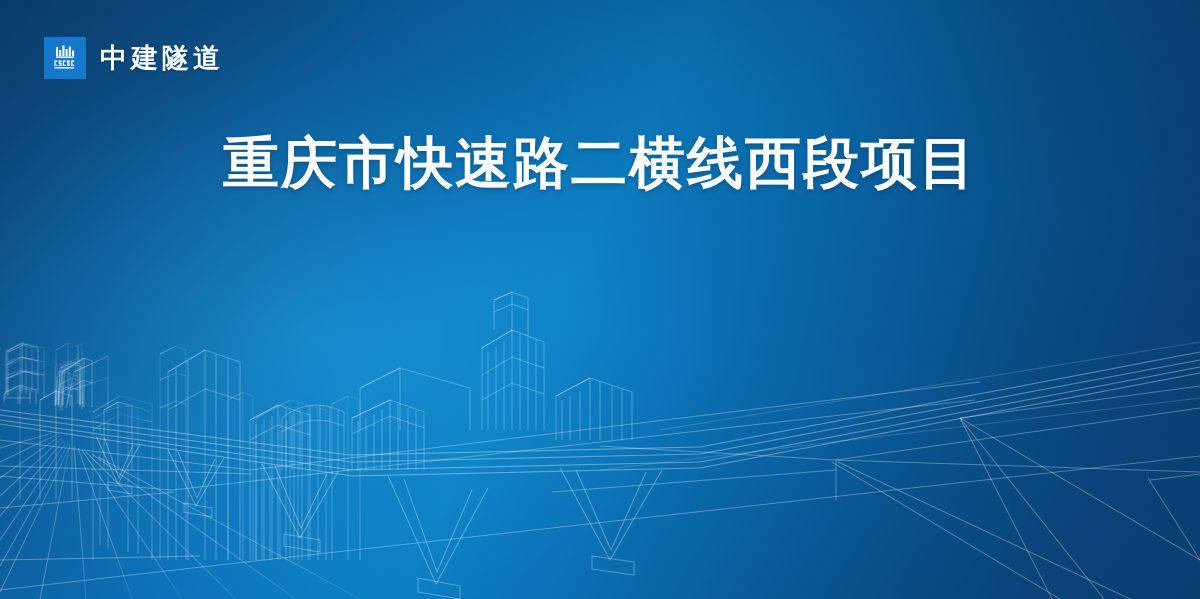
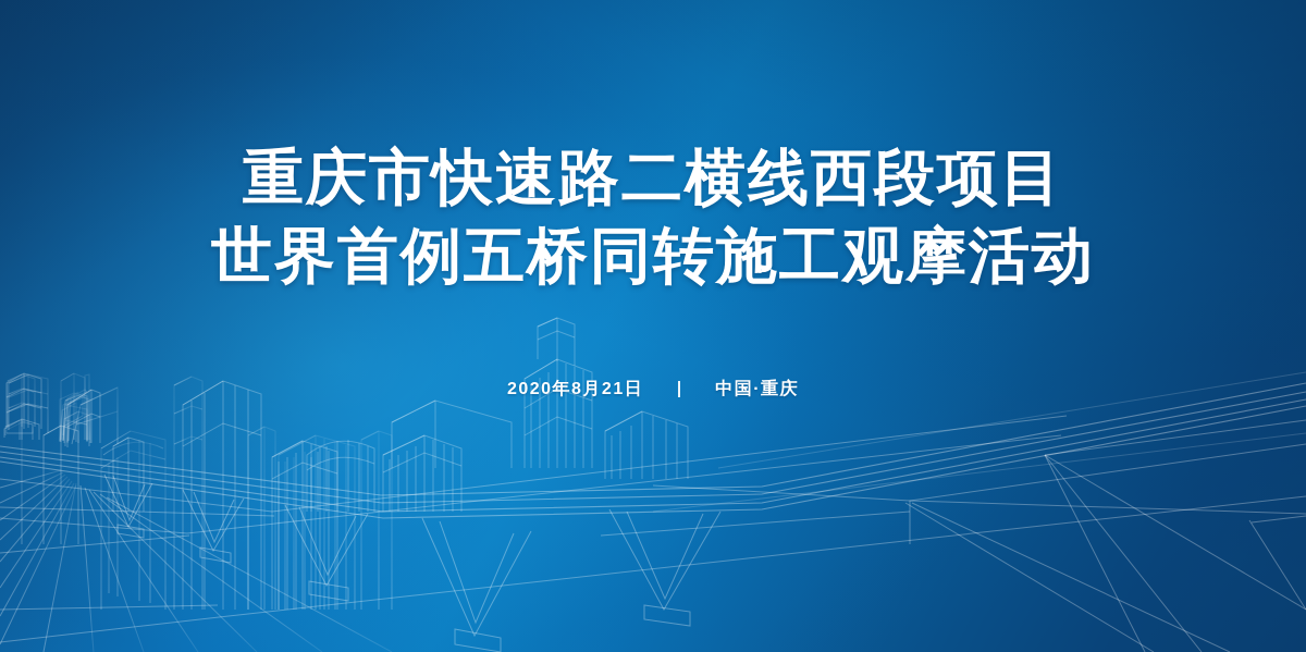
- 中建隧道
  重庆市快速路二横线西段项目
+ 世界首例五桥同转施工观摩活动
+ 2020年8月21日
+ 中国·重庆
